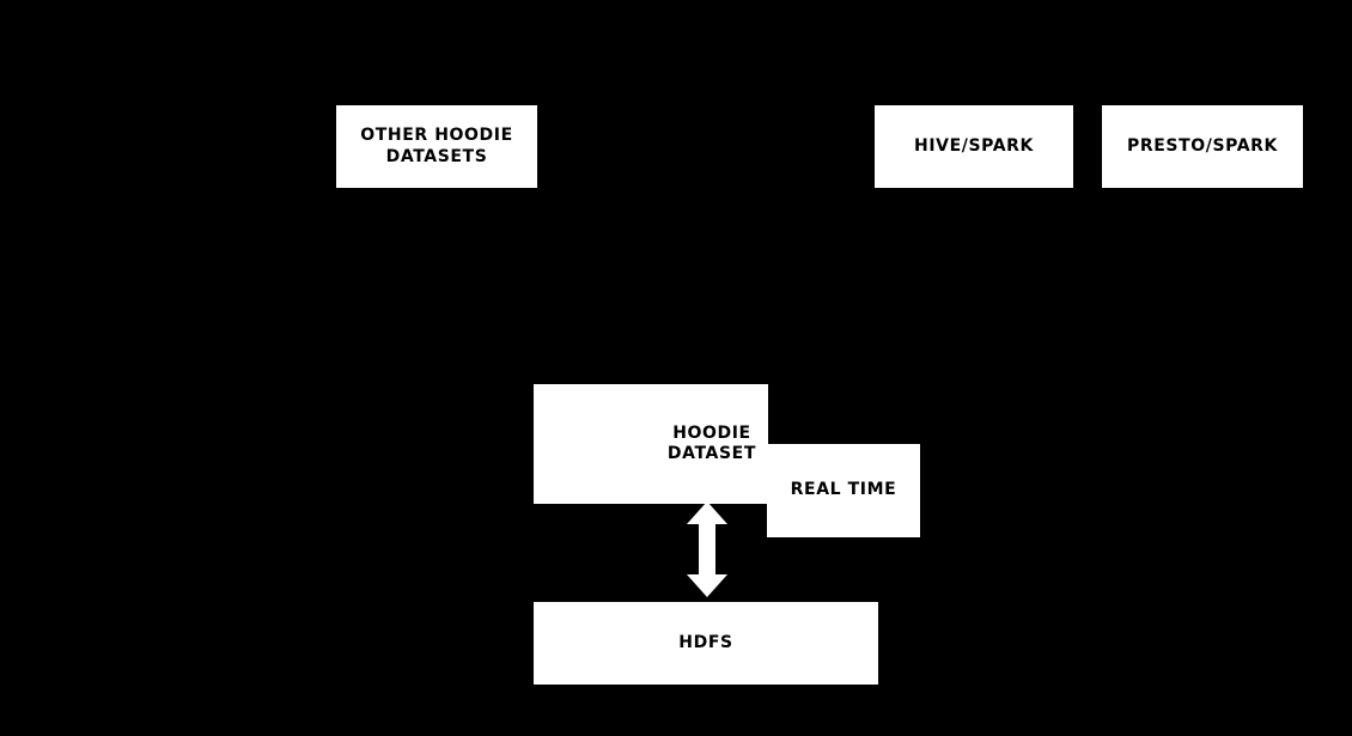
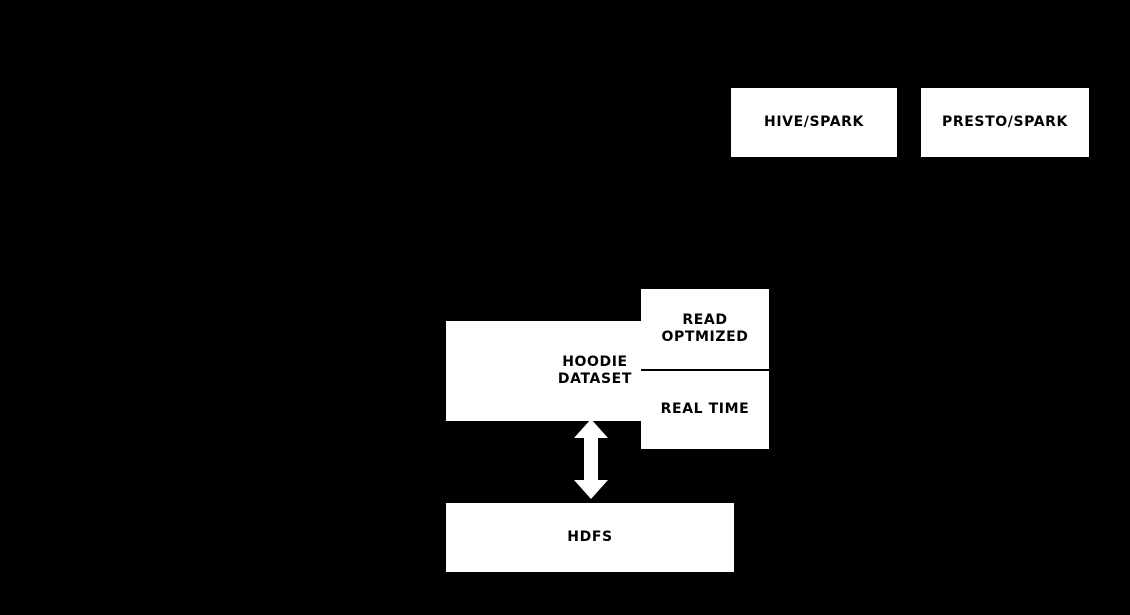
- OTHER HOODIE
- DATASETS
  HIVE/SPARK
  PRESTO/SPARK
  HOODIE
  DATASET
+ READ
+ OPTMIZED
  REAL TIME
  HDFS
